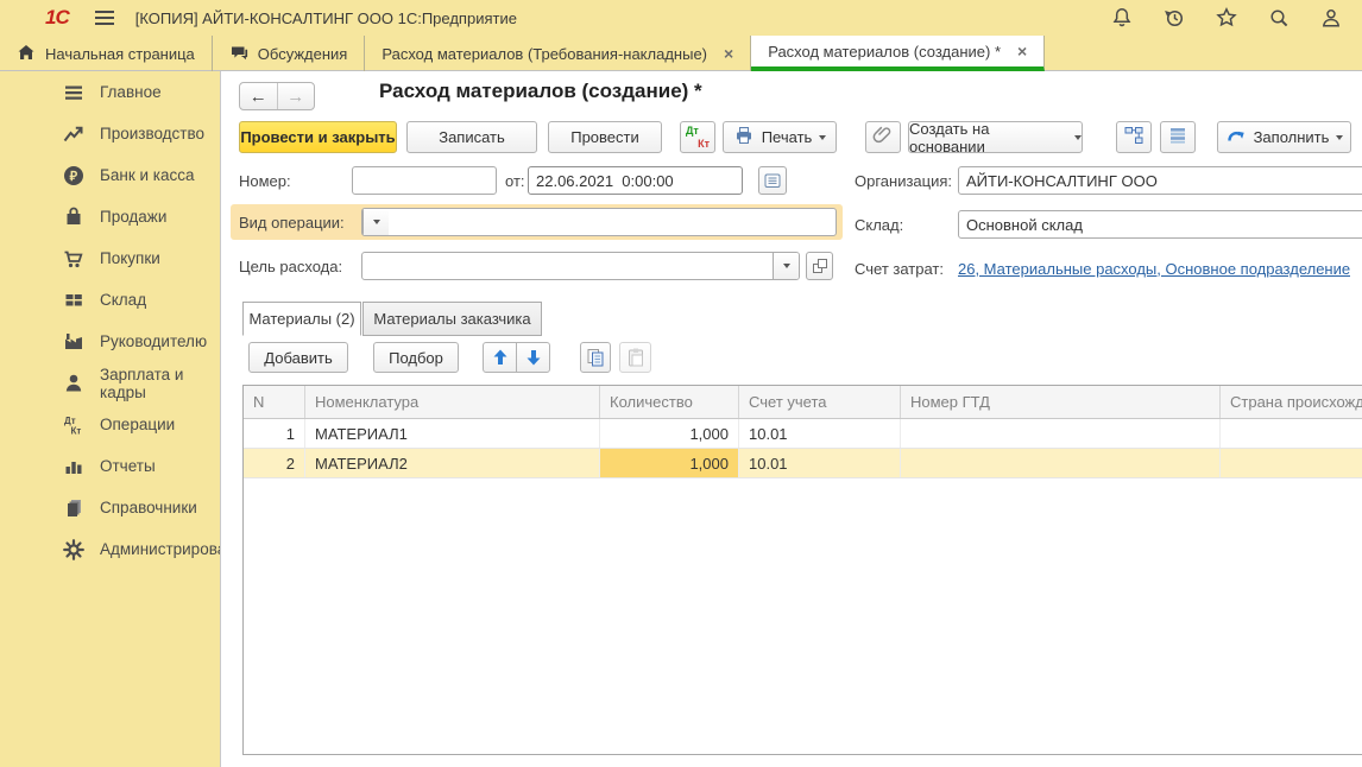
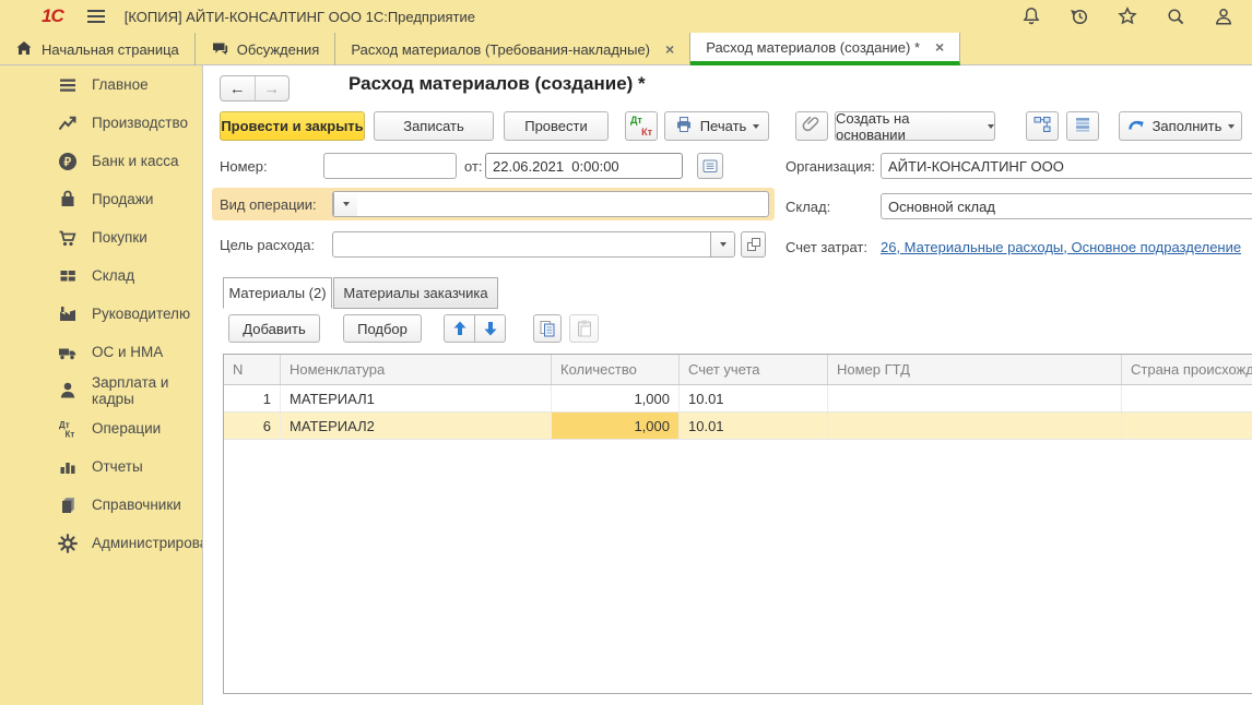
  1С
  [КОПИЯ] АЙТИ-КОНСАЛТИНГ ООО 1С:Предприятие
  Начальная страница
  Обсуждения
  Расход материалов (Требования-накладные)
  ×
  Расход материалов (создание) *
  ×
  Главное
  Производство
  ₽
  Банк и касса
  Продажи
  Покупки
  Склад
  Руководителю
+ ОС и НМА
  Зарплата и кадры
  Дт
  Кт
  Операции
  Отчеты
  Справочники
  Администриров
  ←
  →
  Расход материалов (создание) *
  Провести и закрыть
  Записать
  Провести
  Дт
  Кт
  Печать
  Создать на основании
  Заполнить
  Номер:
  от:
  22.06.2021 0:00:00
  Вид операции:
  Цель расхода:
  Организация:
  АЙТИ-КОНСАЛТИНГ ООО
  Склад:
  Основной склад
  Счет затрат:
  26, Материальные расходы, Основное подразделение
  Материалы (2)
  Материалы заказчика
  Добавить
  Подбор
  N
  Номенклатура
  Количество
  Счет учета
  Номер ГТД
  Страна происхожд
  1
  МАТЕРИАЛ1
  1,000
  10.01
- 2
+ 6
  МАТЕРИАЛ2
  1,000
  10.01
